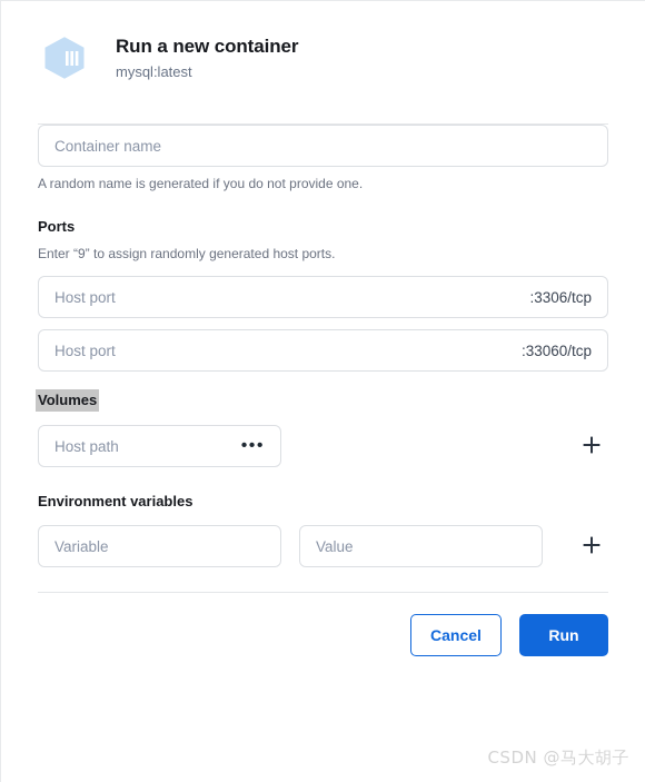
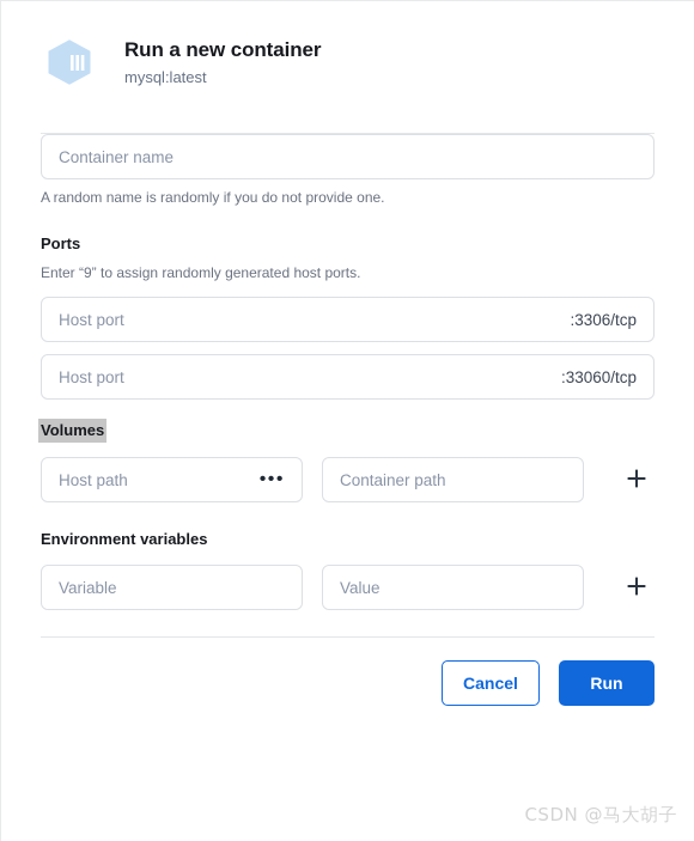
  Run a new container
  mysql:latest
  Container name
- A random name is generated if you do not provide one.
+ A random name is randomly if you do not provide one.
  Ports
  Enter “9” to assign randomly generated host ports.
  Host port
  :3306/tcp
  Host port
  :33060/tcp
  Volumes
  Host path
  •••
+ Container path
  Environment variables
  Variable
  Value
  Cancel
  Run
  CSDN @马大胡子
